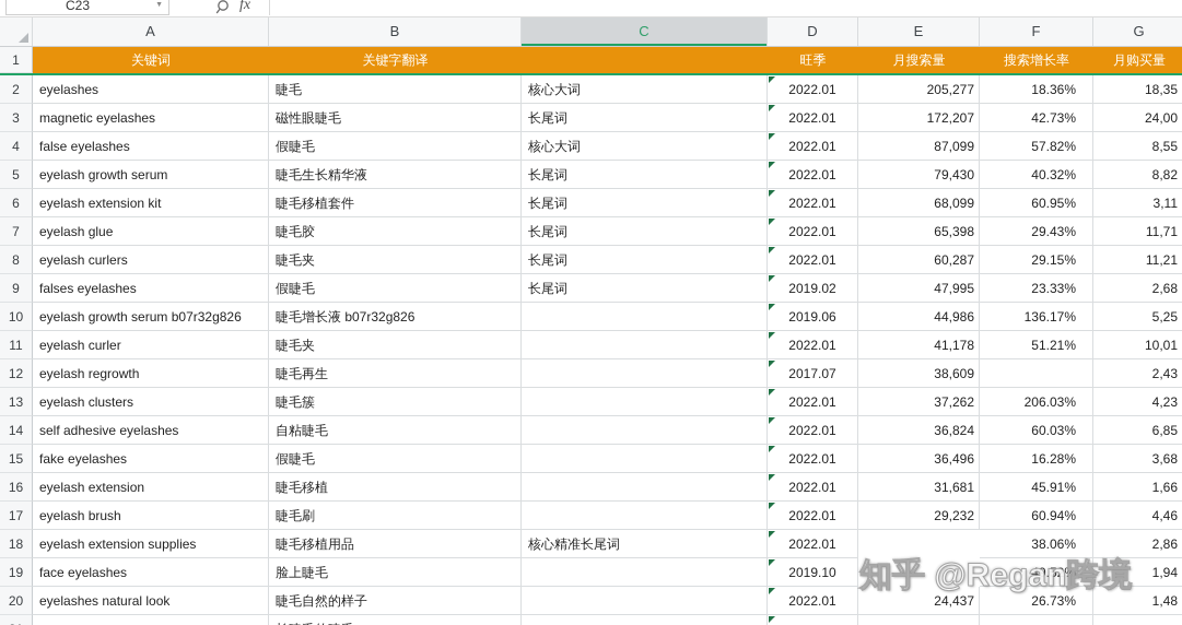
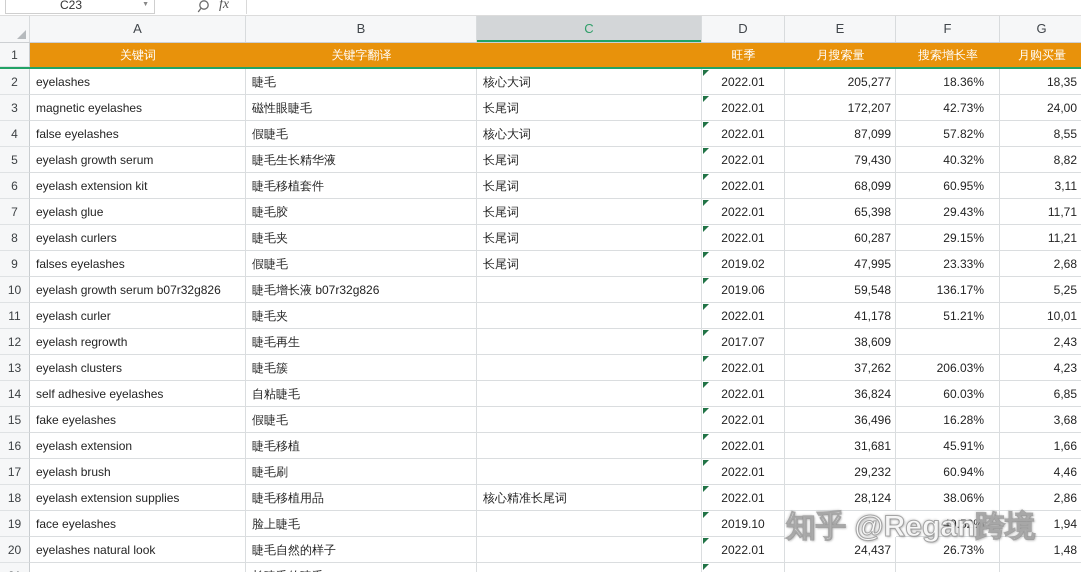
  C23
  fx
  A
  B
  C
  D
  E
  F
  G
  1
  关键词
  关键字翻译
  旺季
  月搜索量
  搜索增长率
  月购买量
  2
  eyelashes
  睫毛
  核心大词
  2022.01
  205,277
  18.36%
  18,35
  3
  magnetic eyelashes
  磁性眼睫毛
  长尾词
  2022.01
  172,207
  42.73%
  24,00
  4
  false eyelashes
  假睫毛
  核心大词
  2022.01
  87,099
  57.82%
  8,55
  5
  eyelash growth serum
  睫毛生长精华液
  长尾词
  2022.01
  79,430
  40.32%
  8,82
  6
  eyelash extension kit
  睫毛移植套件
  长尾词
  2022.01
  68,099
  60.95%
  3,11
  7
  eyelash glue
  睫毛胶
  长尾词
  2022.01
  65,398
  29.43%
  11,71
  8
  eyelash curlers
  睫毛夹
  长尾词
  2022.01
  60,287
  29.15%
  11,21
  9
  falses eyelashes
  假睫毛
  长尾词
  2019.02
  47,995
  23.33%
  2,68
  10
  eyelash growth serum b07r32g826
  睫毛增长液 b07r32g826
  2019.06
- 44,986
+ 59,548
  136.17%
  5,25
  11
  eyelash curler
  睫毛夹
  2022.01
  41,178
  51.21%
  10,01
  12
  eyelash regrowth
  睫毛再生
  2017.07
  38,609
  2,43
  13
  eyelash clusters
  睫毛簇
  2022.01
  37,262
  206.03%
  4,23
  14
  self adhesive eyelashes
  自粘睫毛
  2022.01
  36,824
  60.03%
  6,85
  15
  fake eyelashes
  假睫毛
  2022.01
  36,496
  16.28%
  3,68
  16
  eyelash extension
  睫毛移植
  2022.01
  31,681
  45.91%
  1,66
  17
  eyelash brush
  睫毛刷
  2022.01
  29,232
  60.94%
  4,46
  18
  eyelash extension supplies
  睫毛移植用品
  核心精准长尾词
  2022.01
+ 28,124
  38.06%
  2,86
  19
  face eyelashes
  脸上睫毛
  2019.10
  49.52%
  1,94
  20
  eyelashes natural look
  睫毛自然的样子
  2022.01
  24,437
  26.73%
  1,48
  知乎 @Regan跨境
